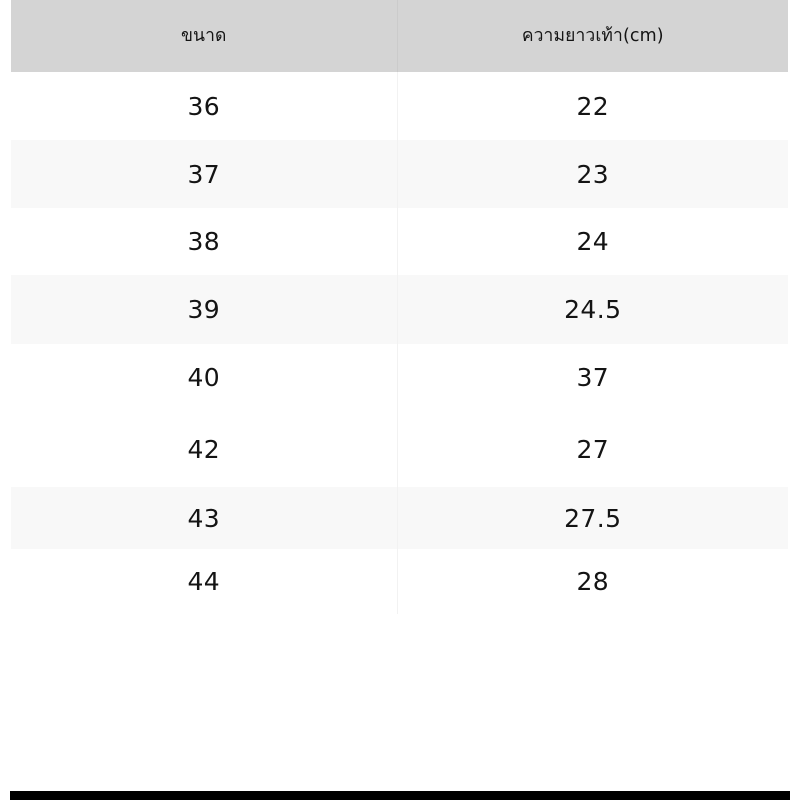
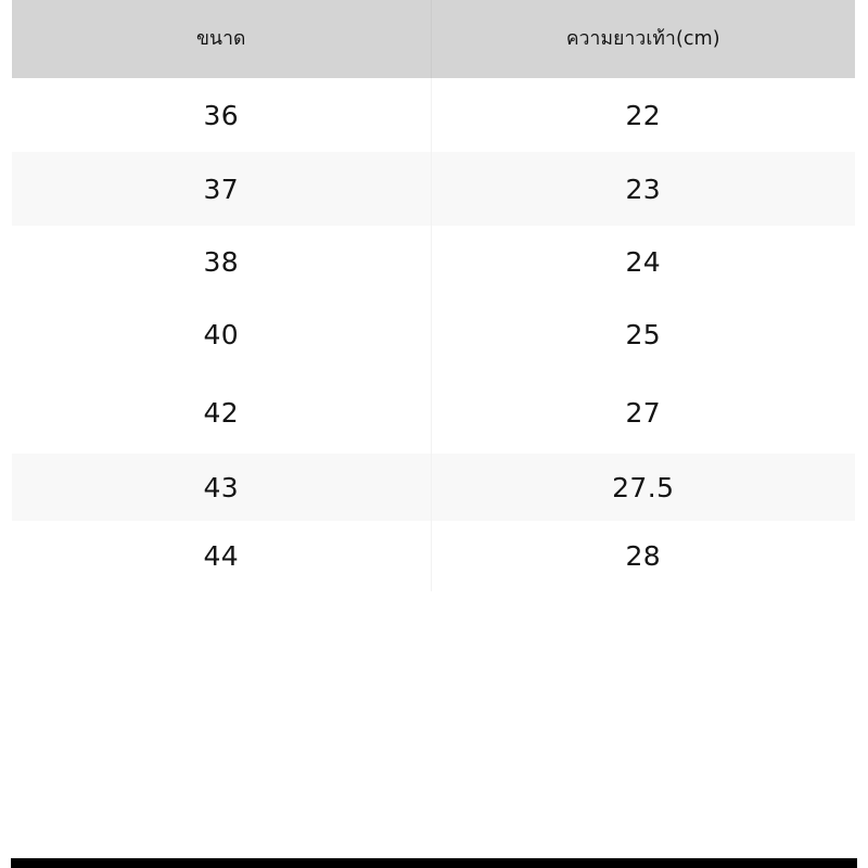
  ขนาด	ความยาวเท้า(cm)
  36	22
  37	23
  38	24
- 39	24.5
- 40	37
+ 40	25
  42	27
  43	27.5
  44	28
